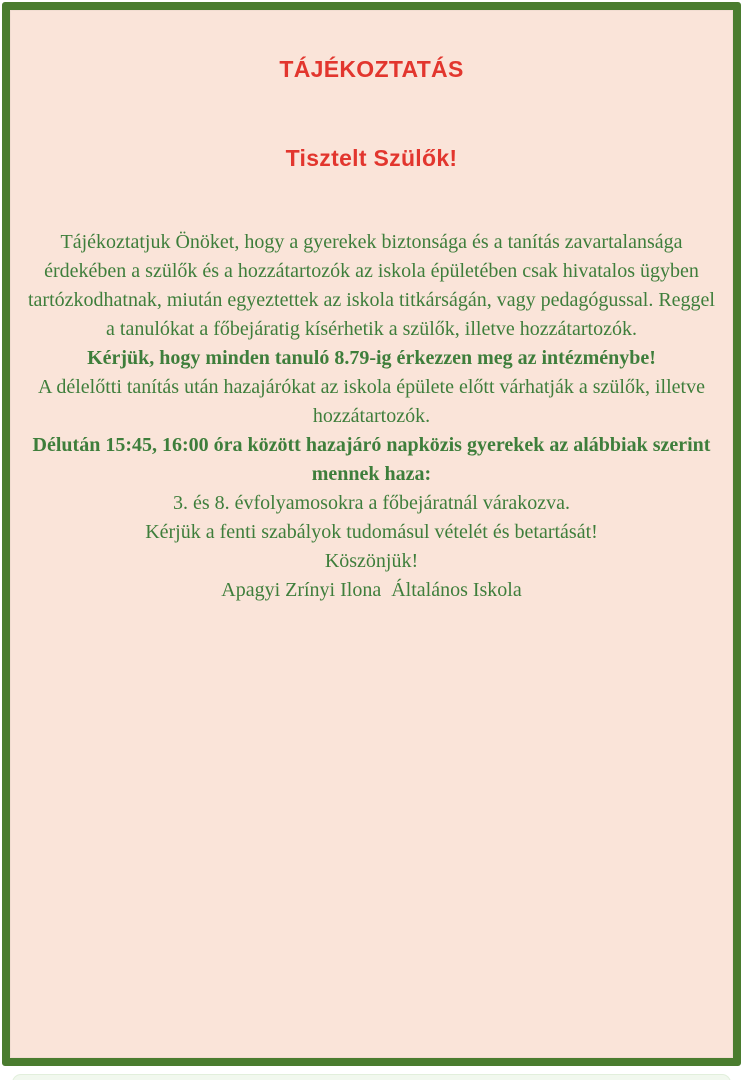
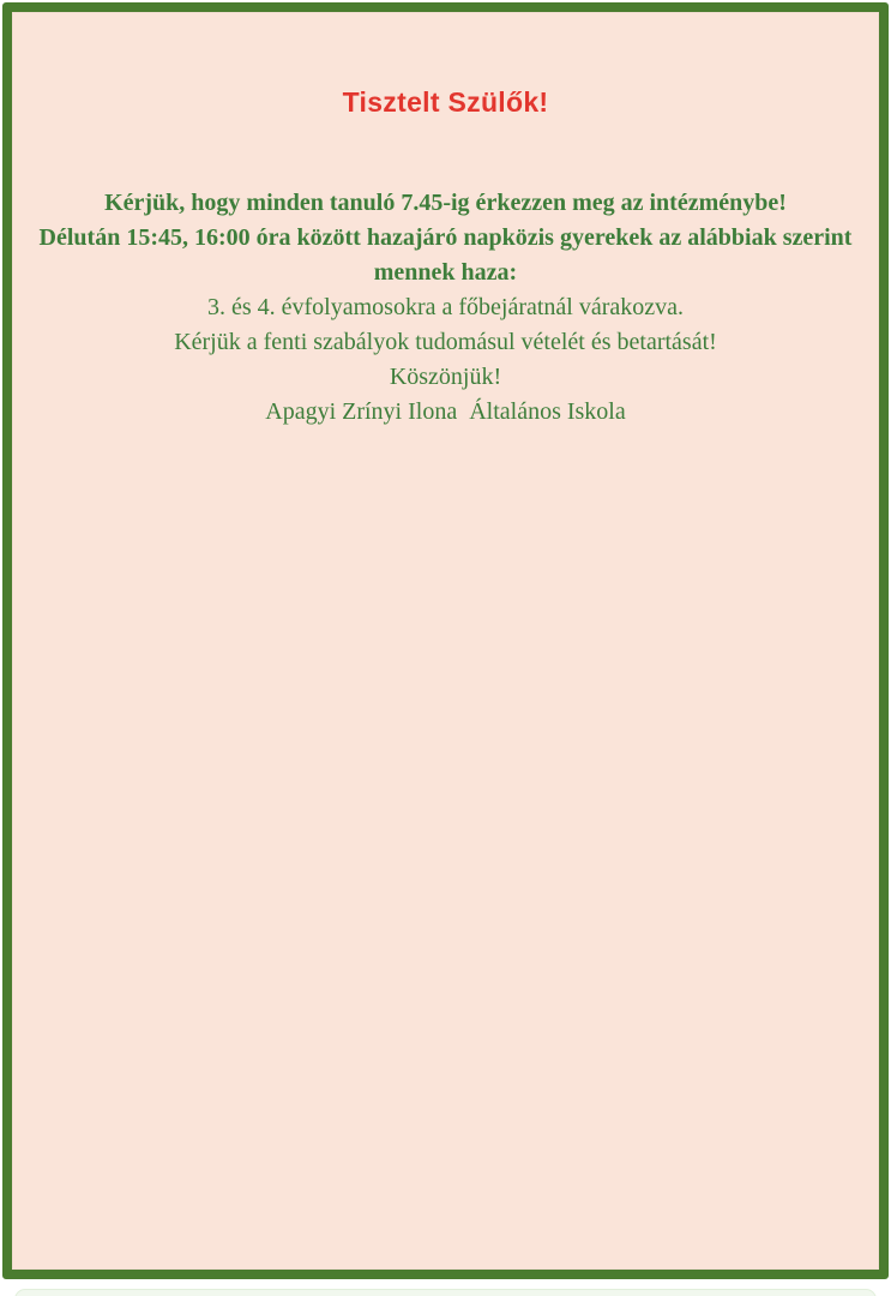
- TÁJÉKOZTATÁS
  Tisztelt Szülők!
- Tájékoztatjuk Önöket, hogy a gyerekek biztonsága és a tanítás zavartalansága érdekében a szülők és a hozzátartozók az iskola épületében csak hivatalos ügyben tartózkodhatnak, miután egyeztettek az iskola titkárságán, vagy pedagógussal. Reggel a tanulókat a főbejáratig kísérhetik a szülők, illetve hozzátartozók.
- Kérjük, hogy minden tanuló 8.79-ig érkezzen meg az intézménybe!
+ Kérjük, hogy minden tanuló 7.45-ig érkezzen meg az intézménybe!
- A délelőtti tanítás után hazajárókat az iskola épülete előtt várhatják a szülők, illetve hozzátartozók.
  Délután 15:45, 16:00 óra között hazajáró napközis gyerekek az alábbiak szerint mennek haza:
- 3. és 8. évfolyamosokra a főbejáratnál várakozva.
+ 3. és 4. évfolyamosokra a főbejáratnál várakozva.
  Kérjük a fenti szabályok tudomásul vételét és betartását!
  Köszönjük!
  Apagyi Zrínyi Ilona Általános Iskola
